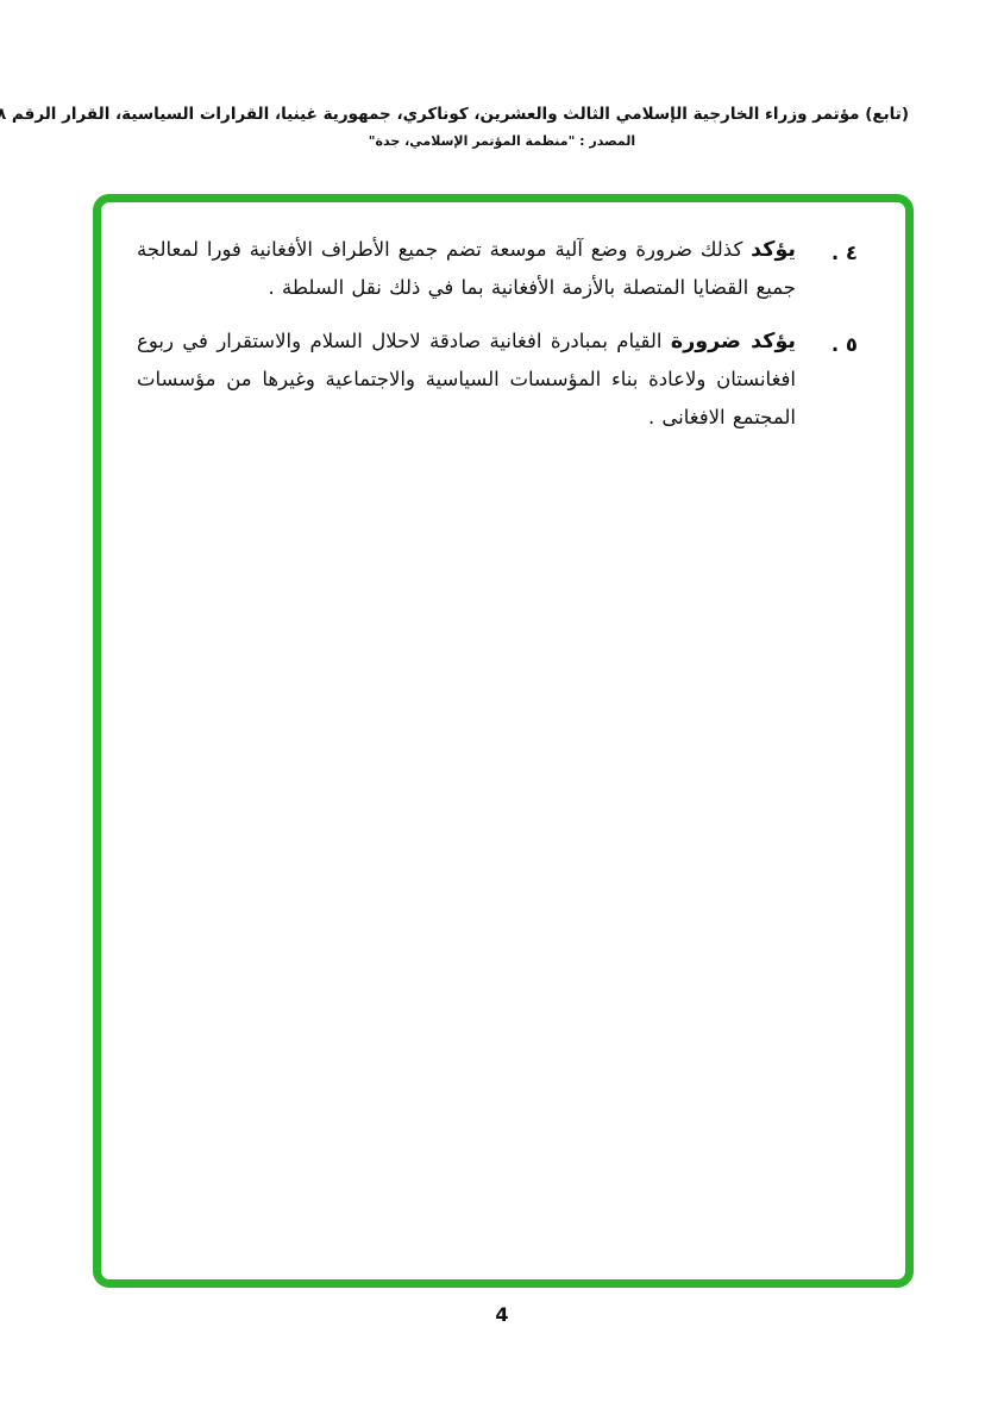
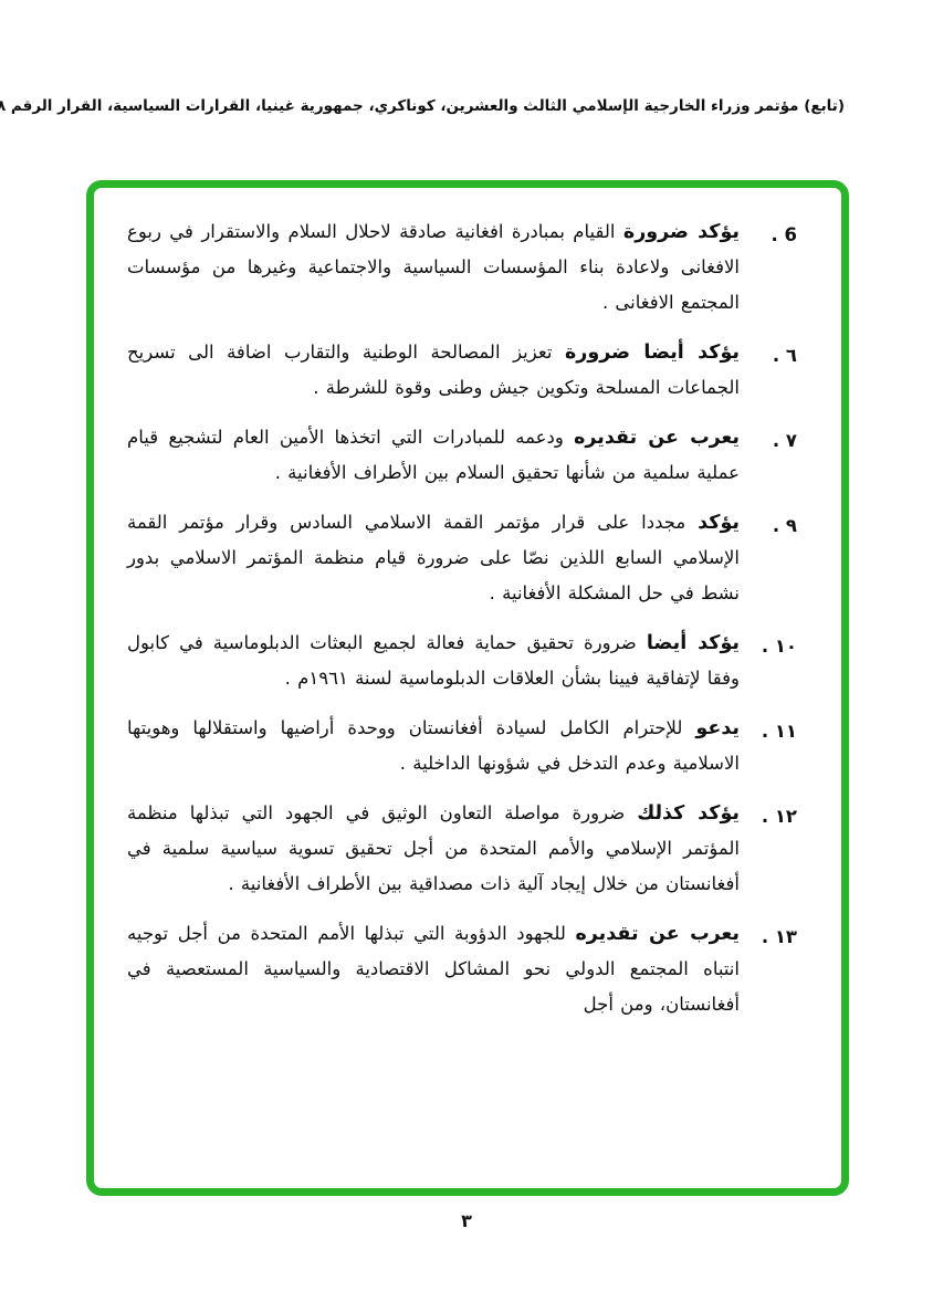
  (تابع) مؤتمر وزراء الخارجية الإسلامي الثالث والعشرين، كوناكري، جمهورية غينيا، القرارات السياسية، القرار الرقم ٨
- المصدر : "منظمة المؤتمر الإسلامي، جدة"
- ٤ .
- يؤكد كذلك ضرورة وضع آلية موسعة تضم جميع الأطراف الأفغانية فورا لمعالجة جميع القضايا المتصلة بالأزمة الأفغانية بما في ذلك نقل السلطة .
- ٥ .
+ 6 .
- يؤكد ضرورة القيام بمبادرة افغانية صادقة لاحلال السلام والاستقرار في ربوع افغانستان ولاعادة بناء المؤسسات السياسية والاجتماعية وغيرها من مؤسسات المجتمع الافغانى .
+ يؤكد ضرورة القيام بمبادرة افغانية صادقة لاحلال السلام والاستقرار في ربوع الافغانى ولاعادة بناء المؤسسات السياسية والاجتماعية وغيرها من مؤسسات المجتمع الافغانى .
+ ٦ .
+ يؤكد أيضا ضرورة تعزيز المصالحة الوطنية والتقارب اضافة الى تسريح الجماعات المسلحة وتكوين جيش وطنى وقوة للشرطة .
+ ٧ .
+ يعرب عن تقديره ودعمه للمبادرات التي اتخذها الأمين العام لتشجيع قيام عملية سلمية من شأنها تحقيق السلام بين الأطراف الأفغانية .
+ ٩ .
+ يؤكد مجددا على قرار مؤتمر القمة الاسلامي السادس وقرار مؤتمر القمة الإسلامي السابع اللذين نصّا على ضرورة قيام منظمة المؤتمر الاسلامي بدور نشط في حل المشكلة الأفغانية .
+ ١٠ .
+ يؤكد أيضا ضرورة تحقيق حماية فعالة لجميع البعثات الدبلوماسية في كابول وفقا لإتفاقية فيينا بشأن العلاقات الدبلوماسية لسنة ١٩٦١م .
+ ١١ .
+ يدعو للإحترام الكامل لسيادة أفغانستان ووحدة أراضيها واستقلالها وهويتها الاسلامية وعدم التدخل في شؤونها الداخلية .
+ ١٢ .
+ يؤكد كذلك ضرورة مواصلة التعاون الوثيق في الجهود التي تبذلها منظمة المؤتمر الإسلامي والأمم المتحدة من أجل تحقيق تسوية سياسية سلمية في أفغانستان من خلال إيجاد آلية ذات مصداقية بين الأطراف الأفغانية .
+ ١٣ .
+ يعرب عن تقديره للجهود الدؤوبة التي تبذلها الأمم المتحدة من أجل توجيه انتباه المجتمع الدولي نحو المشاكل الاقتصادية والسياسية المستعصية في أفغانستان، ومن أجل
- 4
+ ٣
